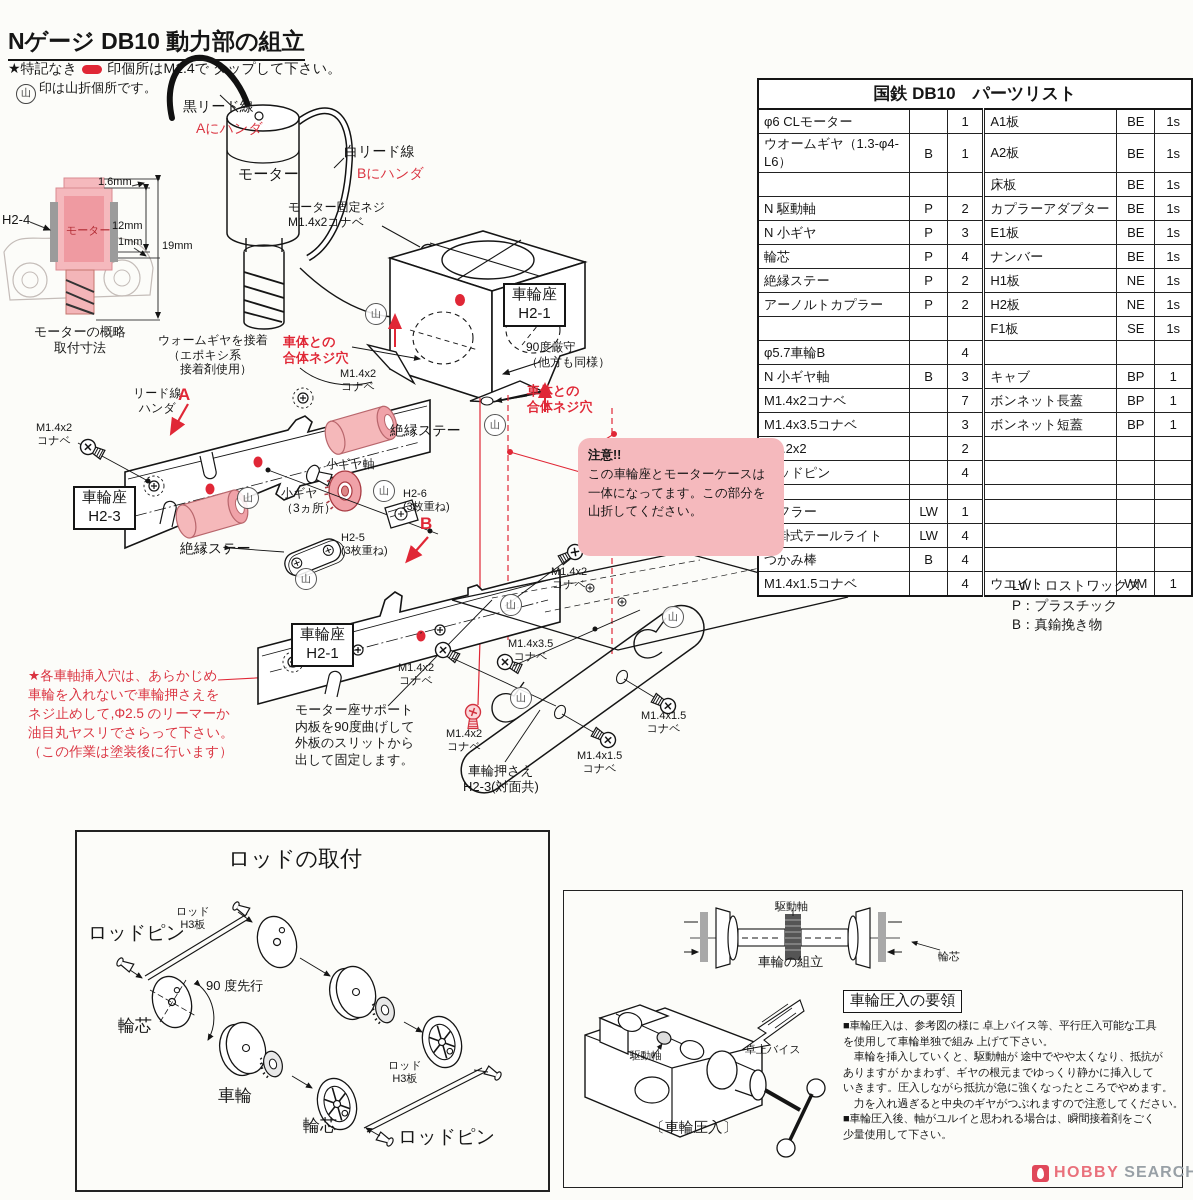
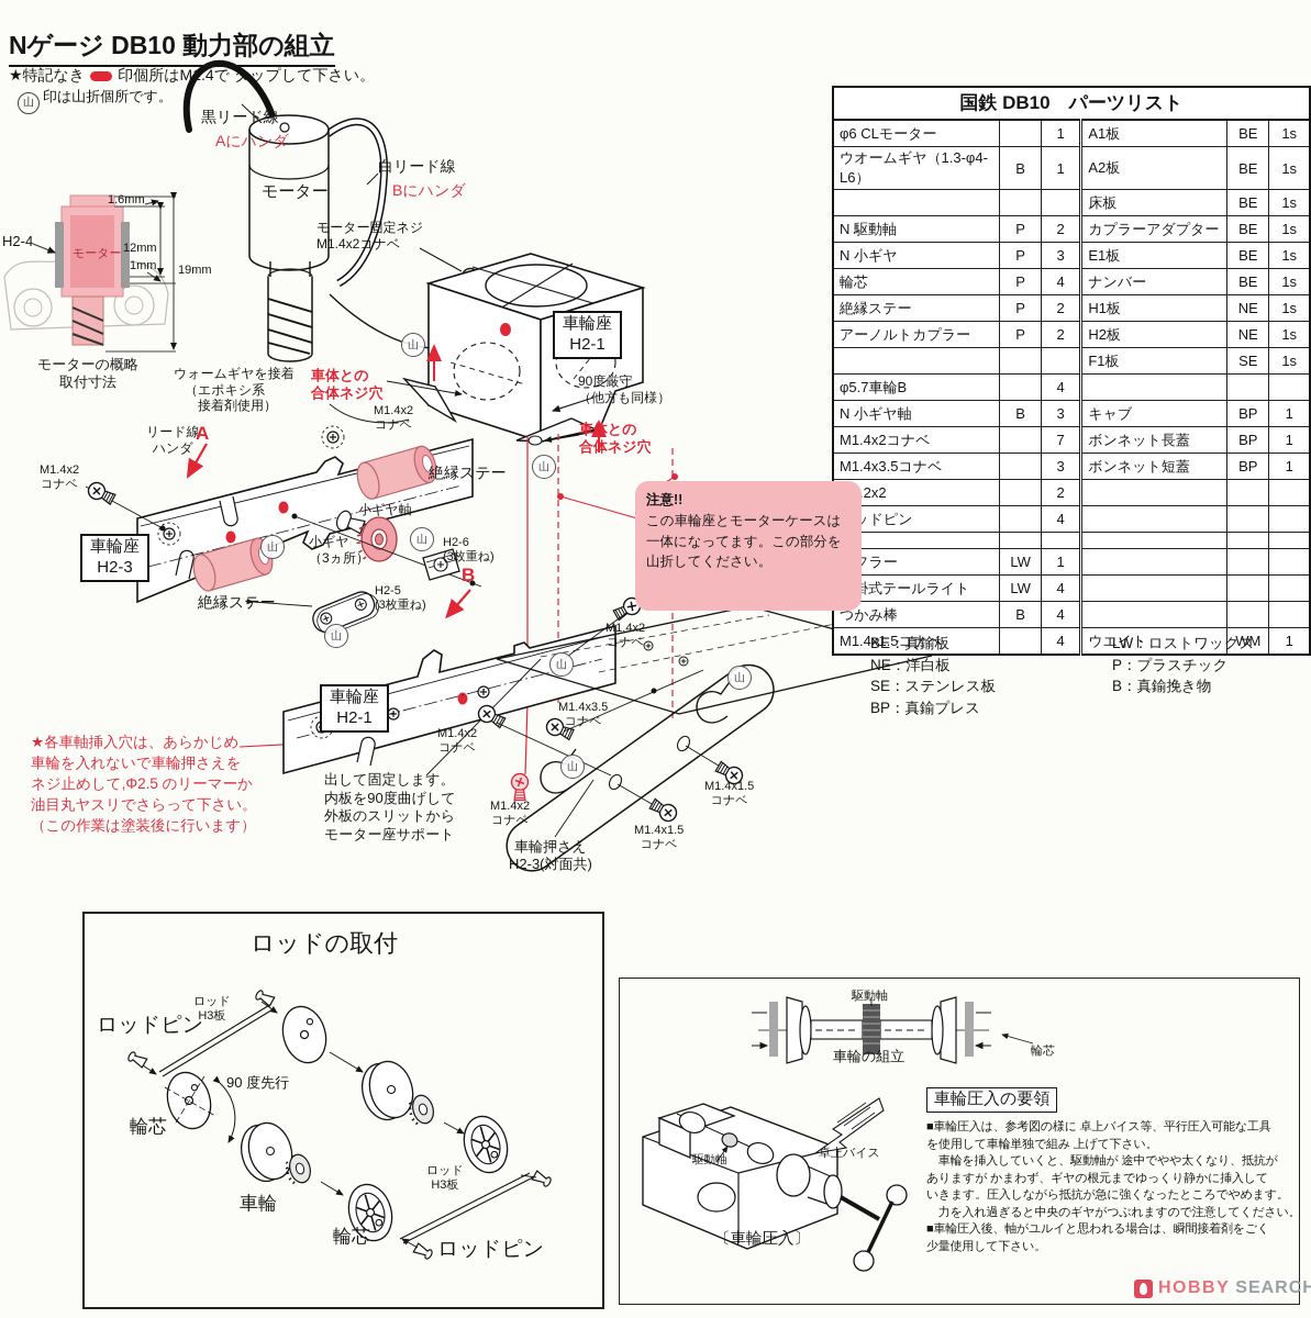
  Nゲージ DB10 動力部の組立
  ★特記なき 印個所はM1.4で タップして下さい。
  山印は山折個所です。
  国鉄 DB10 パーツリスト
  φ6 CLモーター		1	A1板	BE	1s
  ウオームギヤ（1.3-φ4-L6）	B	1	A2板	BE	1s
  			床板	BE	1s
  N 駆動軸	P	2	カプラーアダプター	BE	1s
  N 小ギヤ	P	3	E1板	BE	1s
  輪芯	P	4	ナンバー	BE	1s
  絶縁ステー	P	2	H1板	NE	1s
  アーノルトカプラー	P	2	H2板	NE	1s
  			F1板	SE	1s
  φ5.7車輪B		4
  N 小ギヤ軸	B	3	キャブ	BP	1
  M1.4x2コナベ		7	ボンネット長蓋	BP	1
  M1.4x3.5コナベ		3	ボンネット短蓋	BP	1
  ラー	LW	1
  式テールライト	LW	4
  つかみ棒	B	4
  M1.4x1.5コナベ		4	ウエイト	WM	1
+ BE：真鍮板
+ NE：洋白板
+ SE：ステンレス板
+ BP：真鍮プレス
  LW：ロストワックス
  P：プラスチック
  B：真鍮挽き物
  黒リード線
  Aにハンダ
  モーター
  白リード線
  Bにハンダ
  モーター固定ネジ
  M1.4x2コナベ
  H2-4
  1.6mm
  12mm
  1mm
  19mm
  モーター
  モーターの概略
  取付寸法
  ウォームギヤを接着
  （エポキシ系
  接着剤使用）
  車輪座
  H2-1
  90度厳守
  （他方も同様）
  車体との
  合体ネジ穴
  車体との
  合体ネジ穴
  M1.4x2
  コナベ
  リード線
  ハンダ
  A
  M1.4x2
  コナベ
  車輪座
  H2-3
  絶縁ステー
  絶縁ステー
  小ギヤ軸
  小ギヤ
  （3ヵ所）
  H2-6
  (3枚重ね)
  B
  H2-5
  (3枚重ね)
  注意!!
  この車輪座とモーターケースは
  一体になってます。この部分を
  山折してください。
  M1.4x2
  コナベ
  車輪座
  H2-1
  ★各車軸挿入穴は、あらかじめ
  車輪を入れないで車輪押さえを
  ネジ止めして,Φ2.5 のリーマーか
  油目丸ヤスリでさらって下さい。
  （この作業は塗装後に行います）
- モーター座サポート
+ 出して固定します。
  内板を90度曲げして
  外板のスリットから
- 出して固定します。
+ モーター座サポート
  M1.4x2
  コナベ
  M1.4x3.5
  コナベ
  M1.4x2
  コナベ
  車輪押さえ
  H2-3(対面共)
  M1.4x1.5
  コナベ
  M1.4x1.5
  コナベ
  山
  山
  山
  山
  山
  山
  山
  山
  ロッドの取付
  ロッドピン
  ロッド
  H3板
  90 度先行
  輪芯
  車輪
  輪芯
  ロッド
  H3板
  ロッドピン
  駆動軸
  車輪の組立
  輪芯
  車輪圧入の要領
  ■車輪圧入は、参考図の様に 卓上バイス等、平行圧入可能な工具
  を使用して車輪単独で組み 上げて下さい。
  車輪を挿入していくと、駆動軸が 途中でやや太くなり、抵抗が
  ありますが かまわず、ギヤの根元までゆっくり静かに挿入して
  いきます。圧入しながら抵抗が急に強くなったところでやめます。
  力を入れ過ぎると中央のギヤがつぶれますので注意してください。
  ■車輪圧入後、軸がユルイと思われる場合は、瞬間接着剤をごく
  少量使用して下さい。
  駆動軸
  卓上バイス
  〔車輪圧入〕
  HOBBY
  SEARCH
